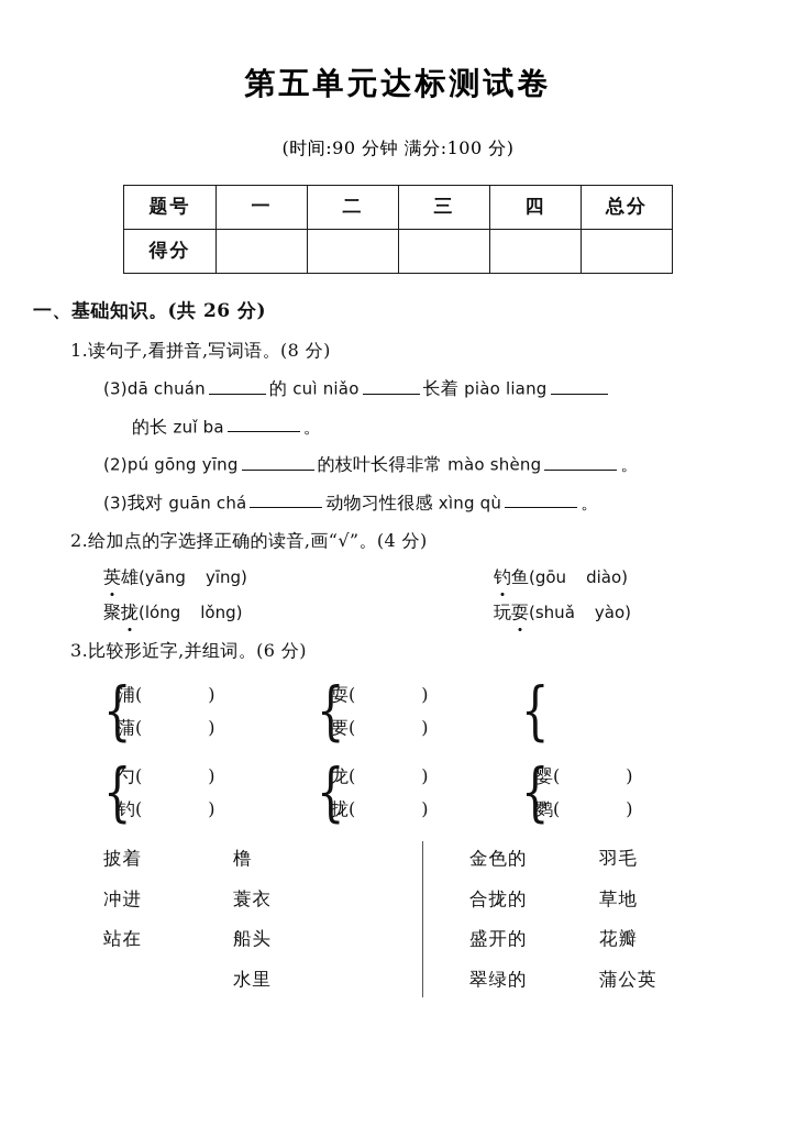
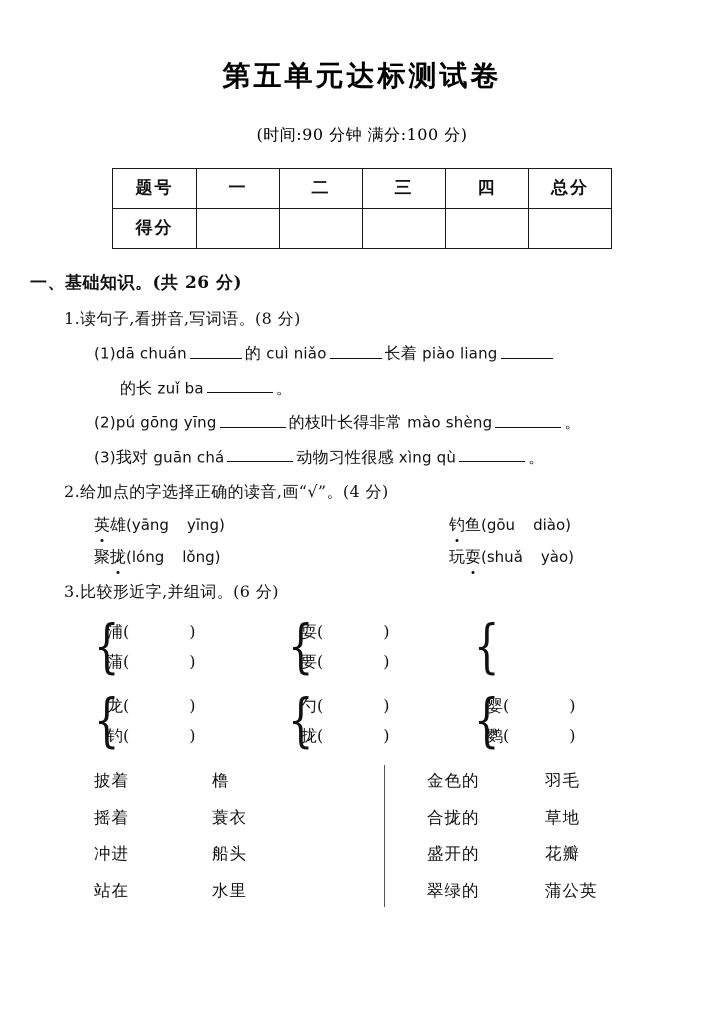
  第五单元达标测试卷
  (时间:90 分钟 满分:100 分)
  题号	一	二	三	四	总分
  得分
  一、基础知识。(共 26 分)
  1.读句子,看拼音,写词语。(8 分)
- (3)dā chuán 的 cuì niǎo 长着 piào liang
+ (1)dā chuán 的 cuì niǎo 长着 piào liang
  的长 zuǐ ba 。
  (2)pú gōng yīng 的枝叶长得非常 mào shèng 。
  (3)我对 guān chá 动物习性很感 xìng qù 。
  2.给加点的字选择正确的读音,画“√”。(4 分)
  英雄(yāng yīng)
  钓鱼(gōu diào)
  聚拢(lóng lǒng)
  玩耍(shuǎ yào)
  3.比较形近字,并组词。(6 分)
  {
  浦( )
  蒲( )
  {
  耍( )
  要( )
  {
  {
- 勺( )
+ 龙( )
  钓( )
  {
- 龙( )
+ 勺( )
  拢( )
  {
  婴( )
  鹦( )
  披着
+ 摇着
  冲进
  站在
  橹
  蓑衣
  船头
  水里
  金色的
  合拢的
  盛开的
  翠绿的
  羽毛
  草地
  花瓣
  蒲公英
